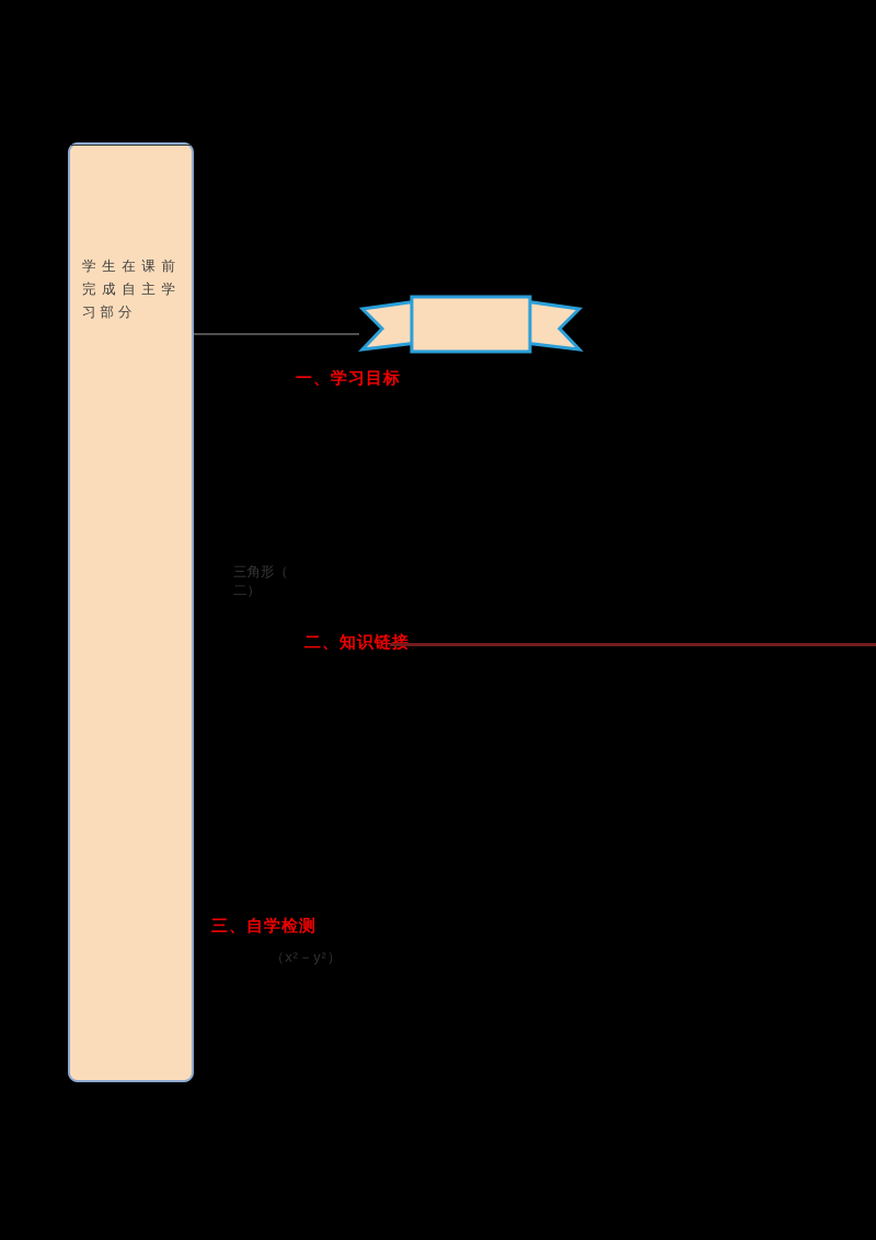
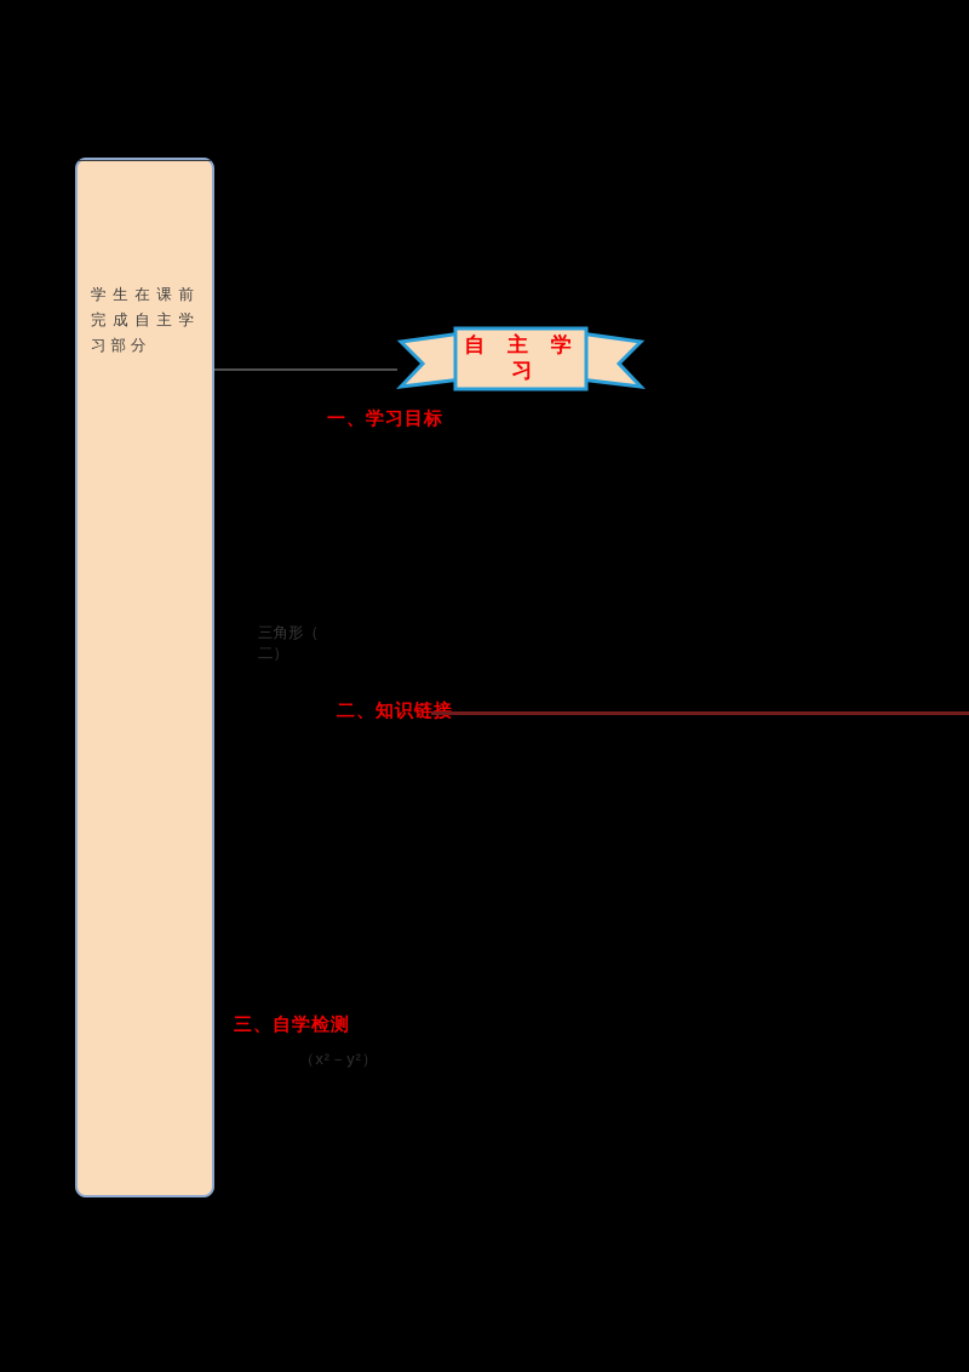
  学生在课前完成自主学习部分
+ 自 主 学
+ 习
  一、学习目标
  三角形（
  二）
  二、知识链
  三、自学检测
  （x²－y²）
